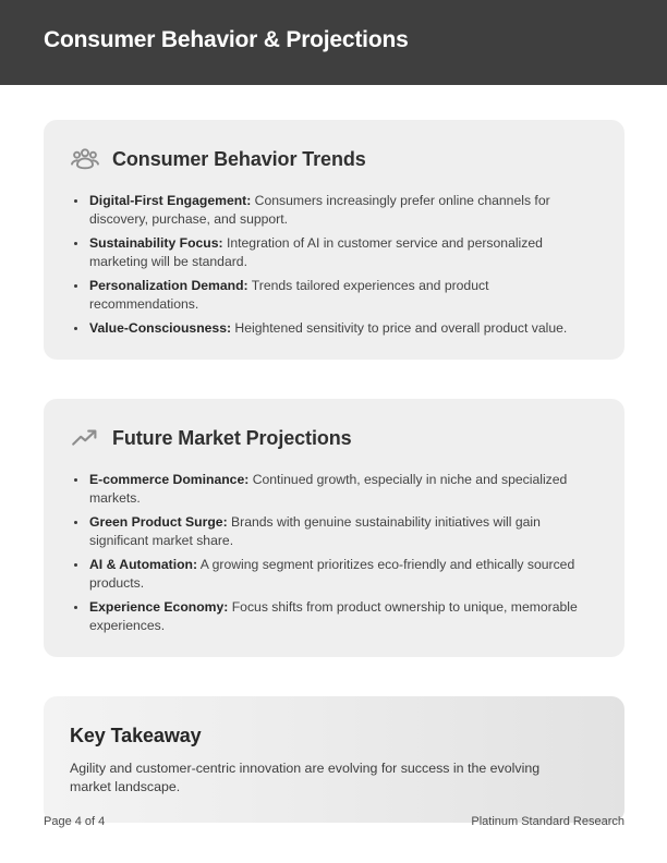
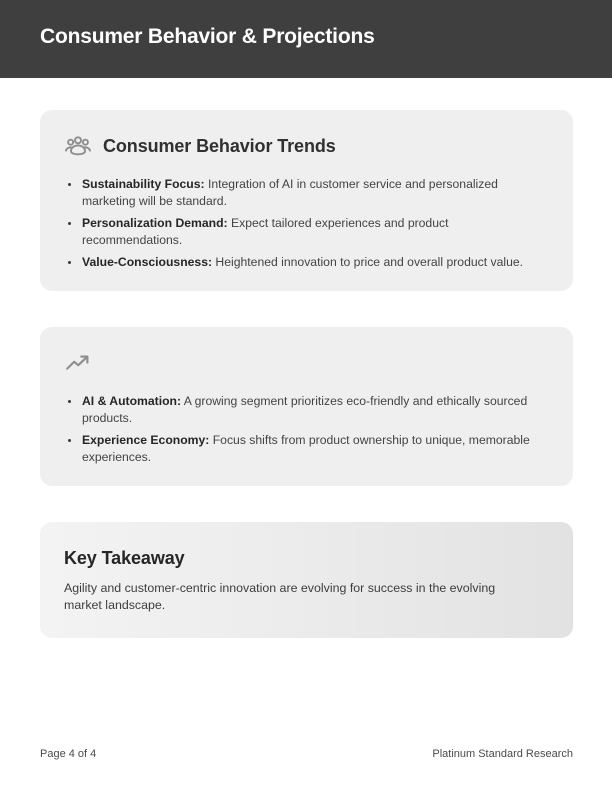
  Consumer Behavior & Projections
  Consumer Behavior Trends
- Digital-First Engagement: Consumers increasingly prefer online channels for discovery, purchase, and support.
  Sustainability Focus: Integration of AI in customer service and personalized marketing will be standard.
- Personalization Demand: Trends tailored experiences and product recommendations.
+ Personalization Demand: Expect tailored experiences and product recommendations.
- Value-Consciousness: Heightened sensitivity to price and overall product value.
+ Value-Consciousness: Heightened innovation to price and overall product value.
- Future Market Projections
- E-commerce Dominance: Continued growth, especially in niche and specialized markets.
- Green Product Surge: Brands with genuine sustainability initiatives will gain significant market share.
  AI & Automation: A growing segment prioritizes eco-friendly and ethically sourced products.
  Experience Economy: Focus shifts from product ownership to unique, memorable experiences.
  Key Takeaway
  Agility and customer-centric innovation are evolving for success in the evolving market landscape.
  Page 4 of 4
  Platinum Standard Research
